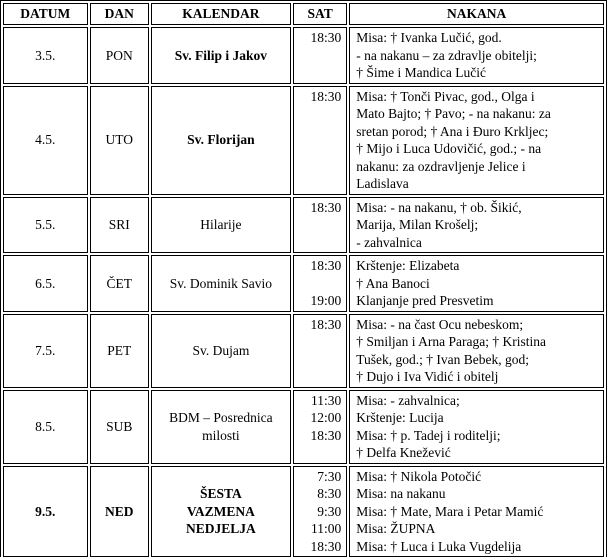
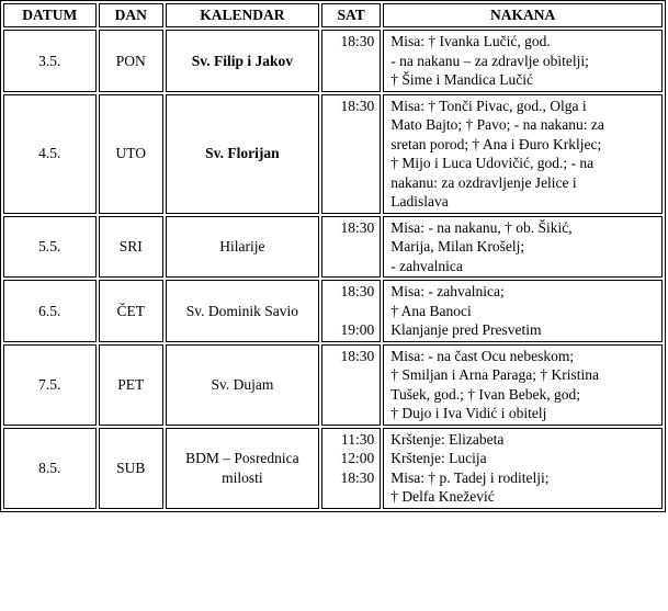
  DATUM	DAN	KALENDAR	SAT	NAKANA
  3.5.	PON	Sv. Filip i Jakov	18:30	Misa: † Ivanka Lučić, god.- na nakanu – za zdravlje obitelji;† Šime i Mandica Lučić
  4.5.	UTO	Sv. Florijan	18:30	Misa: † Tonči Pivac, god., Olga iMato Bajto; † Pavo; - na nakanu: zasretan porod; † Ana i Đuro Krkljec;† Mijo i Luca Udovičić, god.; - nanakanu: za ozdravljenje Jelice iLadislava
  5.5.	SRI	Hilarije	18:30	Misa: - na nakanu, † ob. Šikić,Marija, Milan Krošelj;- zahvalnica
- 6.5.	ČET	Sv. Dominik Savio	18:30 19:00	Krštenje: Elizabeta† Ana BanociKlanjanje pred Presvetim
+ 6.5.	ČET	Sv. Dominik Savio	18:30 19:00	Misa: - zahvalnica;† Ana BanociKlanjanje pred Presvetim
  7.5.	PET	Sv. Dujam	18:30	Misa: - na čast Ocu nebeskom;† Smiljan i Arna Paraga; † KristinaTušek, god.; † Ivan Bebek, god;† Dujo i Iva Vidić i obitelj
- 8.5.	SUB	BDM – Posrednicamilosti	11:3012:0018:30	Misa: - zahvalnica;Krštenje: LucijaMisa: † p. Tadej i roditelji;† Delfa Knežević
+ 8.5.	SUB	BDM – Posrednicamilosti	11:3012:0018:30	Krštenje: ElizabetaKrštenje: LucijaMisa: † p. Tadej i roditelji;† Delfa Knežević
- 9.5.	NED	ŠESTAVAZMENANEDJELJA	7:308:309:3011:0018:30	Misa: † Nikola PotočićMisa: na nakanuMisa: † Mate, Mara i Petar MamićMisa: ŽUPNAMisa: † Luca i Luka Vugdelija
